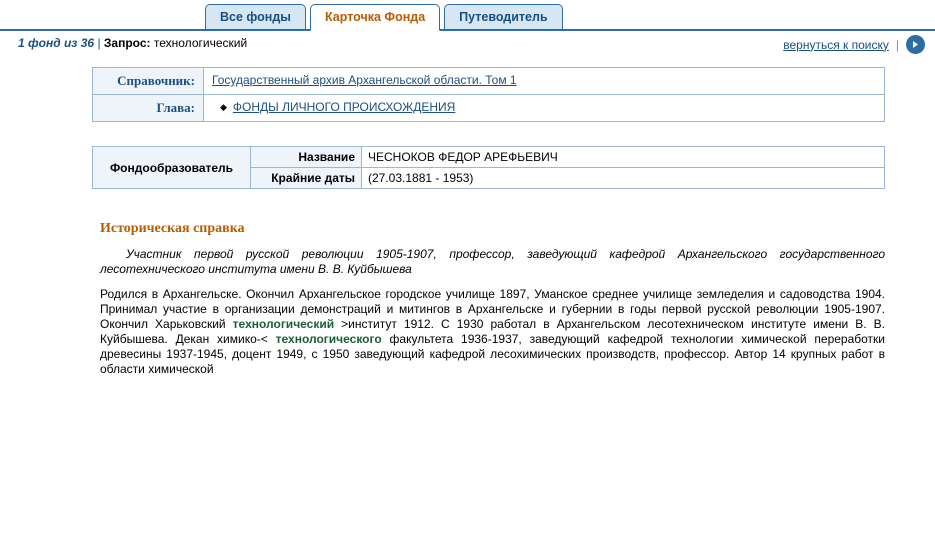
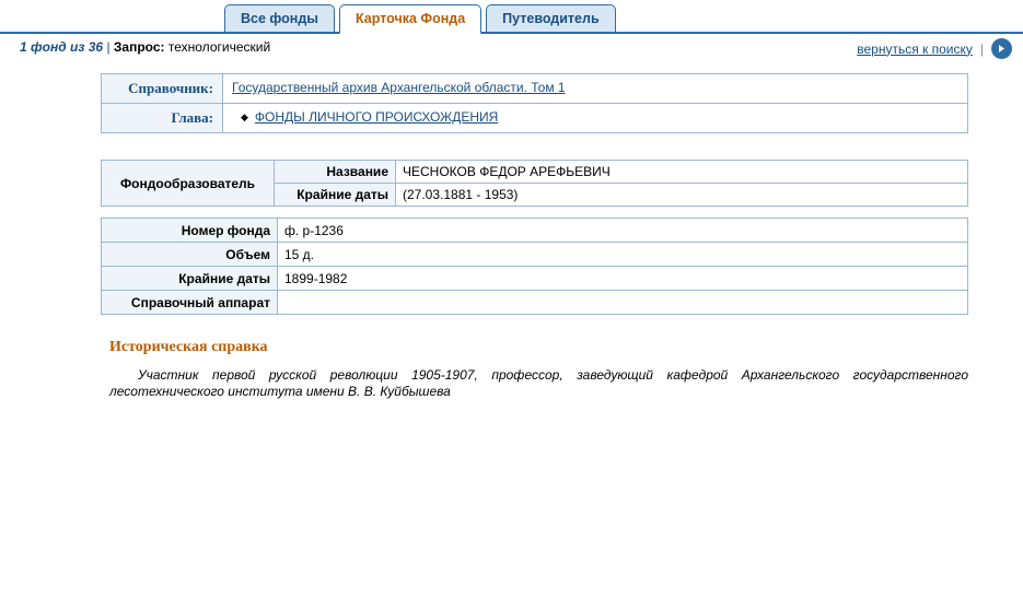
  Все фонды
  Карточка Фонда
  Путеводитель
  1 фонд из 36 | Запрос: технологический
  вернуться к поиску
  |
  Справочник:	Государственный архив Архангельской области. Том 1
  Глава:	◆ ФОНДЫ ЛИЧНОГО ПРОИСХОЖДЕНИЯ
  Фондообразователь	Название	ЧЕСНОКОВ ФЕДОР АРЕФЬЕВИЧ
  Крайние даты	(27.03.1881 - 1953)
+ Номер фонда	ф. р-1236
+ Объем	15 д.
+ Крайние даты	1899-1982
+ Справочный аппарат
  Историческая справка
  Участник первой русской революции 1905-1907, профессор, заведующий кафедрой Архангельского государственного лесотехнического института имени В. В. Куйбышева
- Родился в Архангельске. Окончил Архангельское городское училище 1897, Уманское среднее училище земледелия и садоводства 1904. Принимал участие в организации демонстраций и митингов в Архангельске и губернии в годы первой русской революции 1905-1907. Окончил Харьковский технологический >институт 1912. С 1930 работал в Архангельском лесотехническом институте имени В. В. Куйбышева. Декан химико-< технологического факультета 1936-1937, заведующий кафедрой технологии химической переработки древесины 1937-1945, доцент 1949, с 1950 заведующий кафедрой лесохимических производств, профессор. Автор 14 крупных работ в области химической
